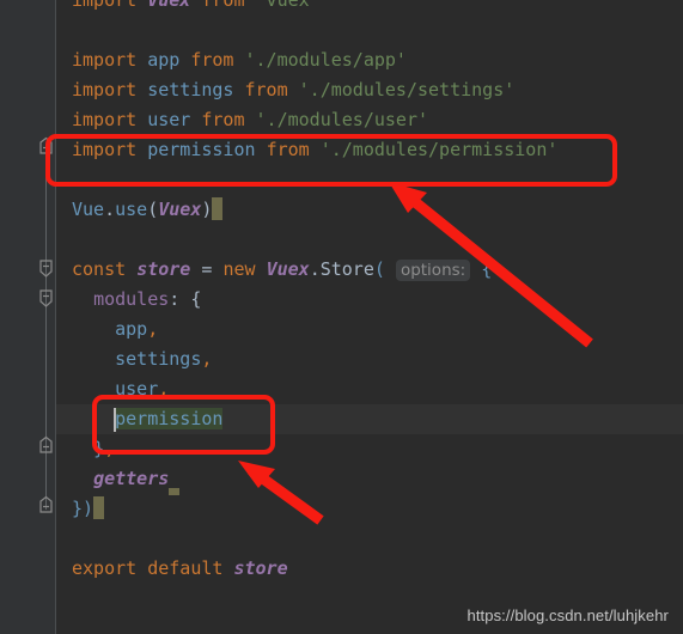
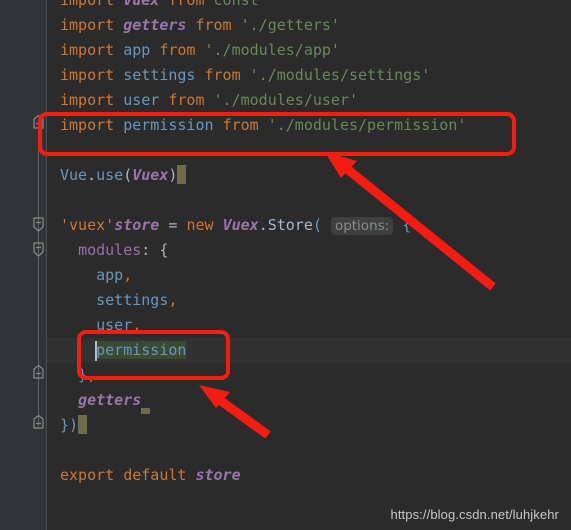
- import Vuex from 'vuex'
+ import Vuex from const
+ import getters from './getters'
  import app from './modules/app'
  import settings from './modules/settings'
  import user from './modules/user'
  import permission from './modules/permission'
  Vue.use(Vuex)
- const store = new Vuex.Store( options: {
+ 'vuex'store = new Vuex.Store( options: {
  modules: {
  app,
  settings,
  user,
  permission
  },
  getters
  })
  export default store
  https://blog.csdn.net/luhjkehr
